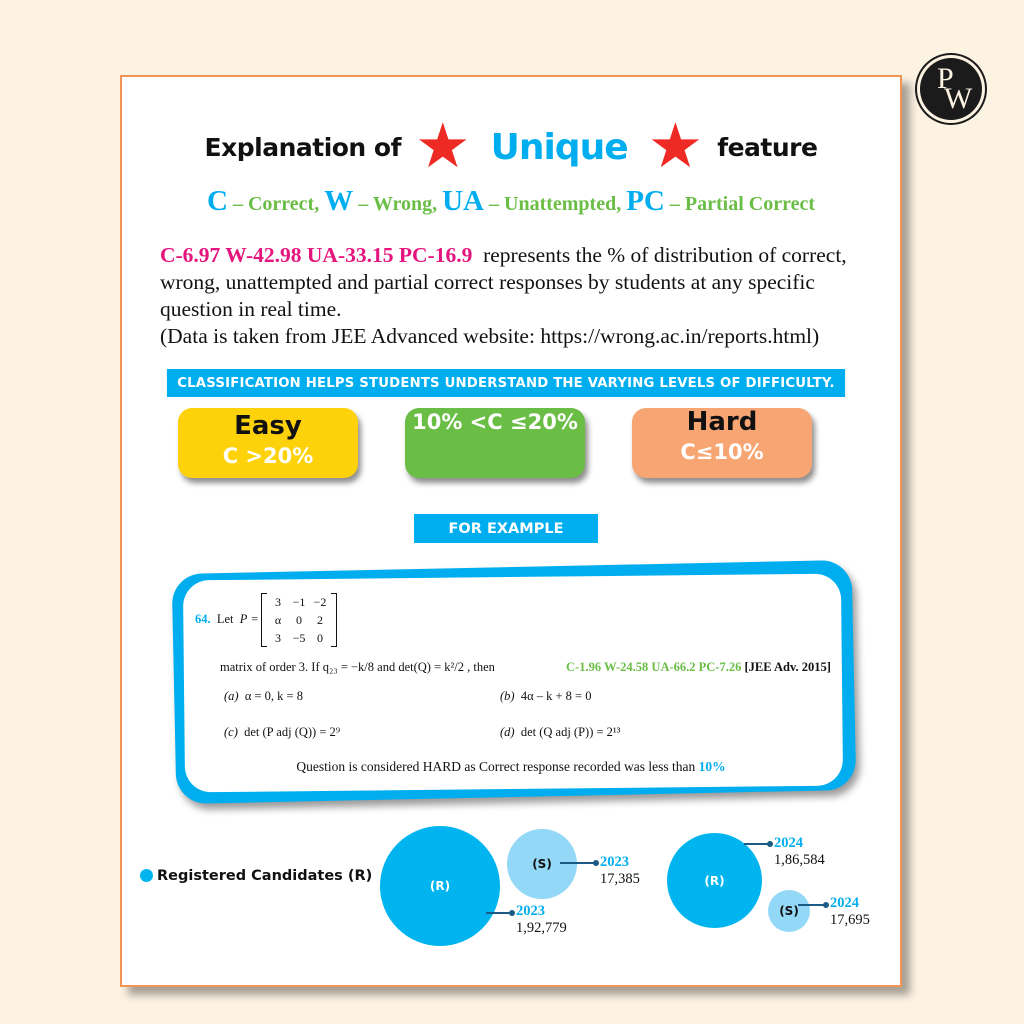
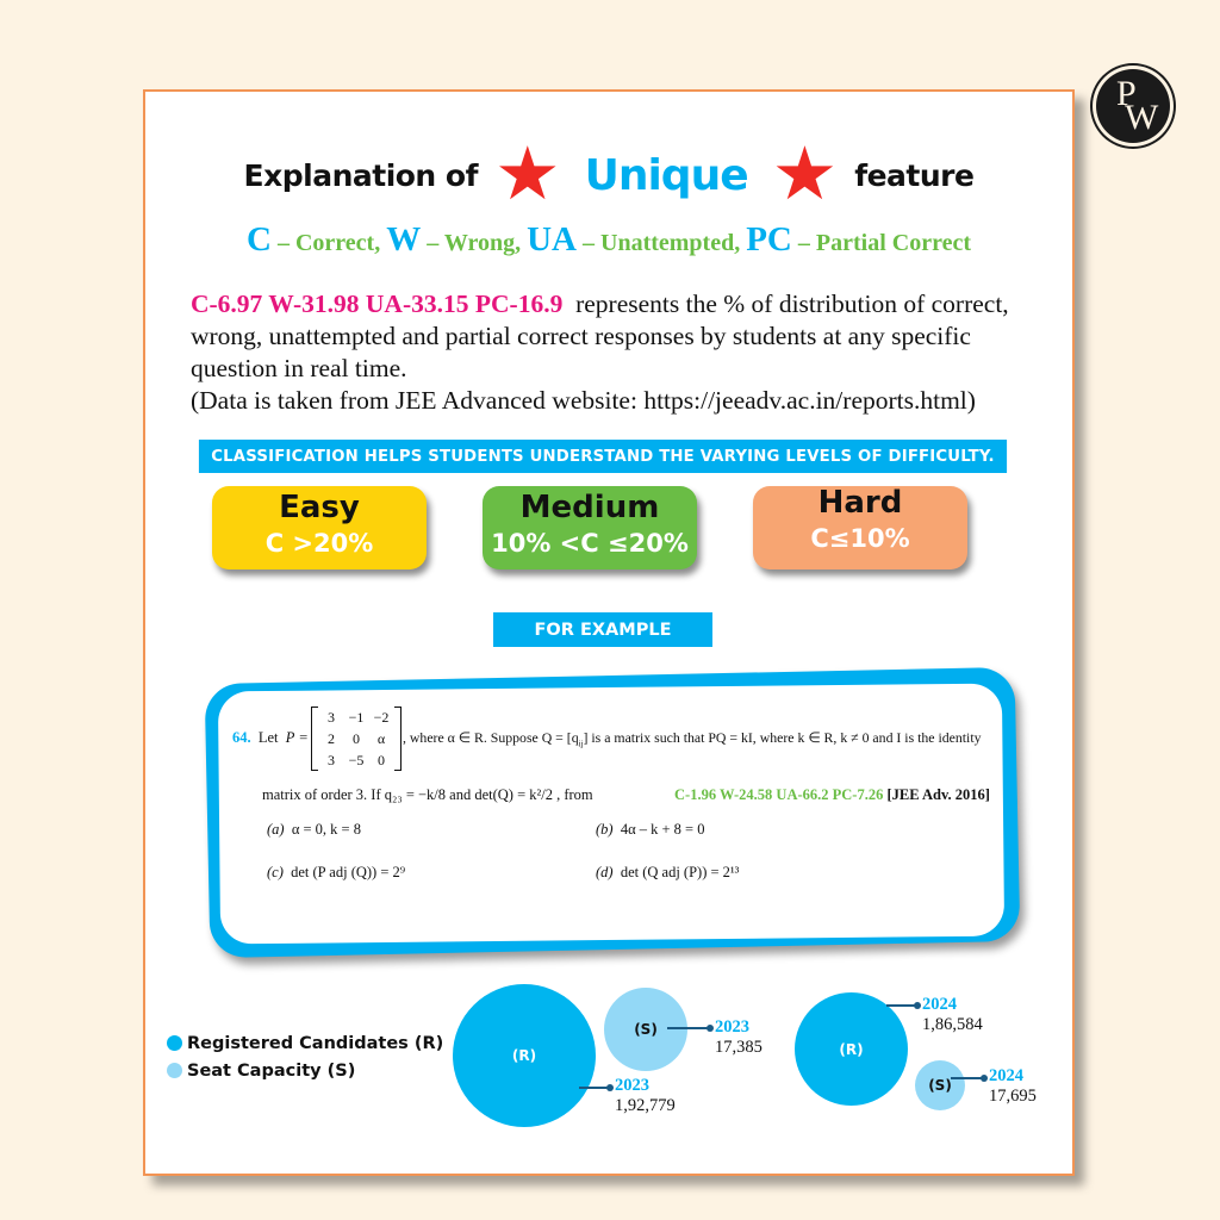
  P
  W
  Explanation of
  ★
  Unique
  ★
  feature
  C – Correct, W – Wrong, UA – Unattempted, PC – Partial Correct
- C-6.97 W-42.98 UA-33.15 PC-16.9 represents the % of distribution of correct, wrong, unattempted and partial correct responses by students at any specific question in real time.
+ C-6.97 W-31.98 UA-33.15 PC-16.9 represents the % of distribution of correct, wrong, unattempted and partial correct responses by students at any specific question in real time.
- (Data is taken from JEE Advanced website: https://wrong.ac.in/reports.html)
+ (Data is taken from JEE Advanced website: https://jeeadv.ac.in/reports.html)
  CLASSIFICATION HELPS STUDENTS UNDERSTAND THE VARYING LEVELS OF DIFFICULTY.
  Easy
  C >20%
+ Medium
  10% <C ≤20%
  Hard
  C≤10%
  FOR EXAMPLE
  64. Let P =
  3
  −1
  −2
- α
+ 2
  0
- 2
+ α
  3
  −5
  0
+ , where α ∈ R. Suppose Q = [qij] is a matrix such that PQ = kI, where k ∈ R, k ≠ 0 and I is the identity
- matrix of order 3. If q₂₃ = −k/8 and det(Q) = k²/2 , then
+ matrix of order 3. If q₂₃ = −k/8 and det(Q) = k²/2 , from
- C-1.96 W-24.58 UA-66.2 PC-7.26 [JEE Adv. 2015]
+ C-1.96 W-24.58 UA-66.2 PC-7.26 [JEE Adv. 2016]
  (a) α = 0, k = 8
  (b) 4α – k + 8 = 0
  (c) det (P adj (Q)) = 2⁹
  (d) det (Q adj (P)) = 2¹³
- Question is considered HARD as Correct response recorded was less than 10%
  Registered Candidates (R)
+ Seat Capacity (S)
  (R)
  (S)
  2023
  1,92,779
  2023
  17,385
  (R)
  (S)
  2024
  1,86,584
  2024
  17,695
